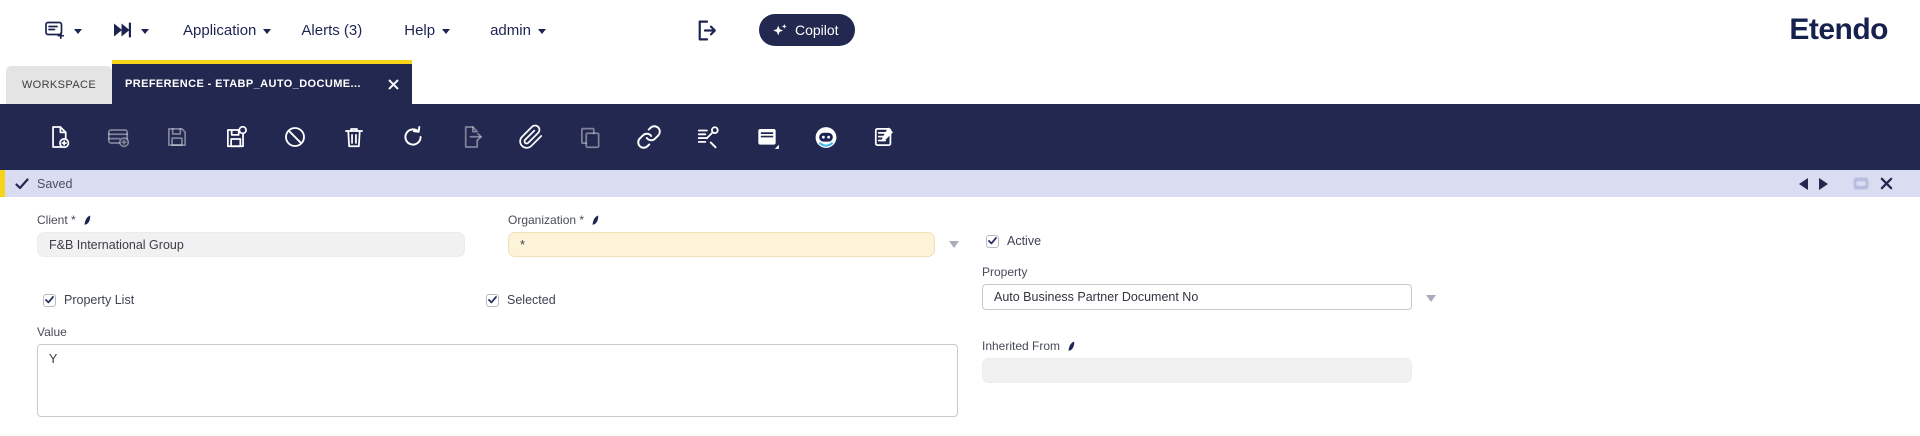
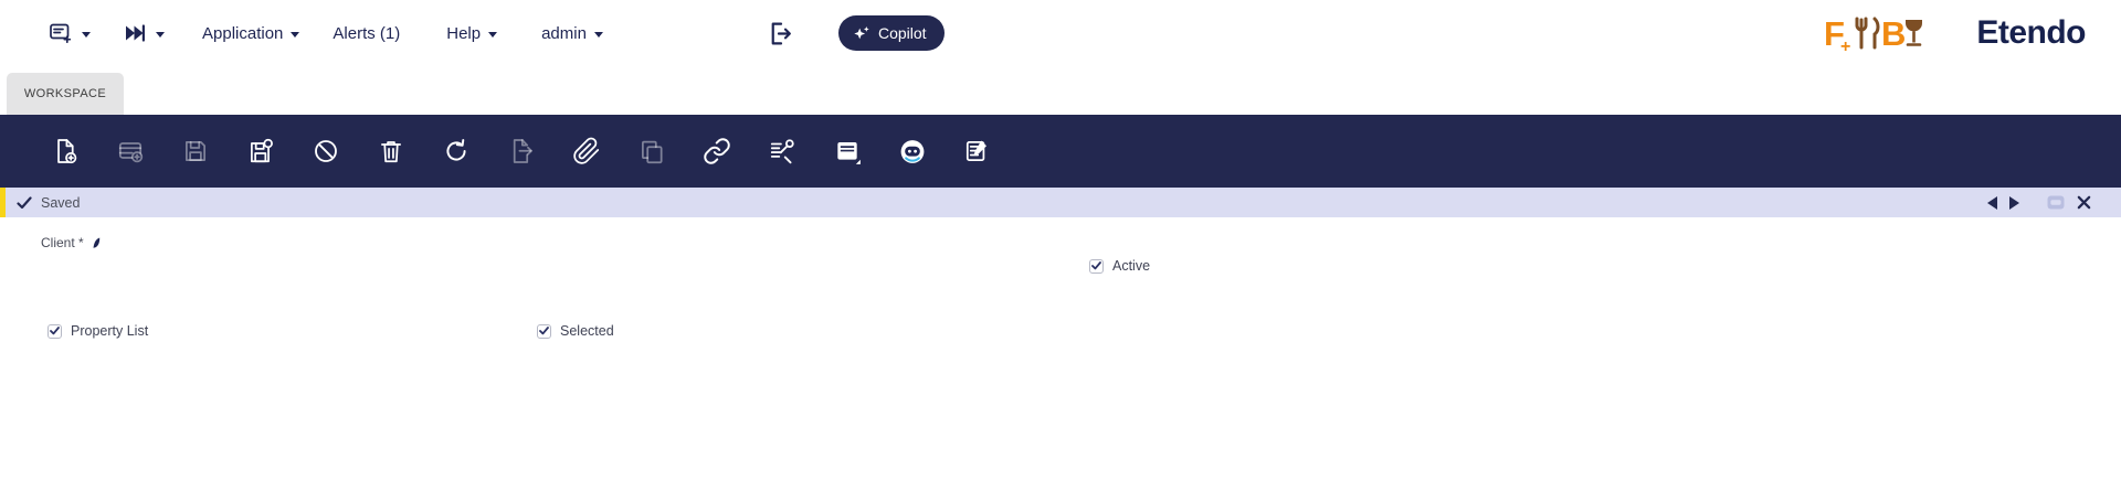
  Application
- Alerts (3)
+ Alerts (1)
  Help
  admin
  Copilot
+ F
+ +
+ B
  Etendo
  WORKSPACE
- PREFERENCE - ETABP_AUTO_DOCUME...
  Saved
  Client *
- F&B International Group
- Organization *
- *
  Active
- Property
- Auto Business Partner Document No
  Property List
  Selected
- Value
- Y
- Inherited From
